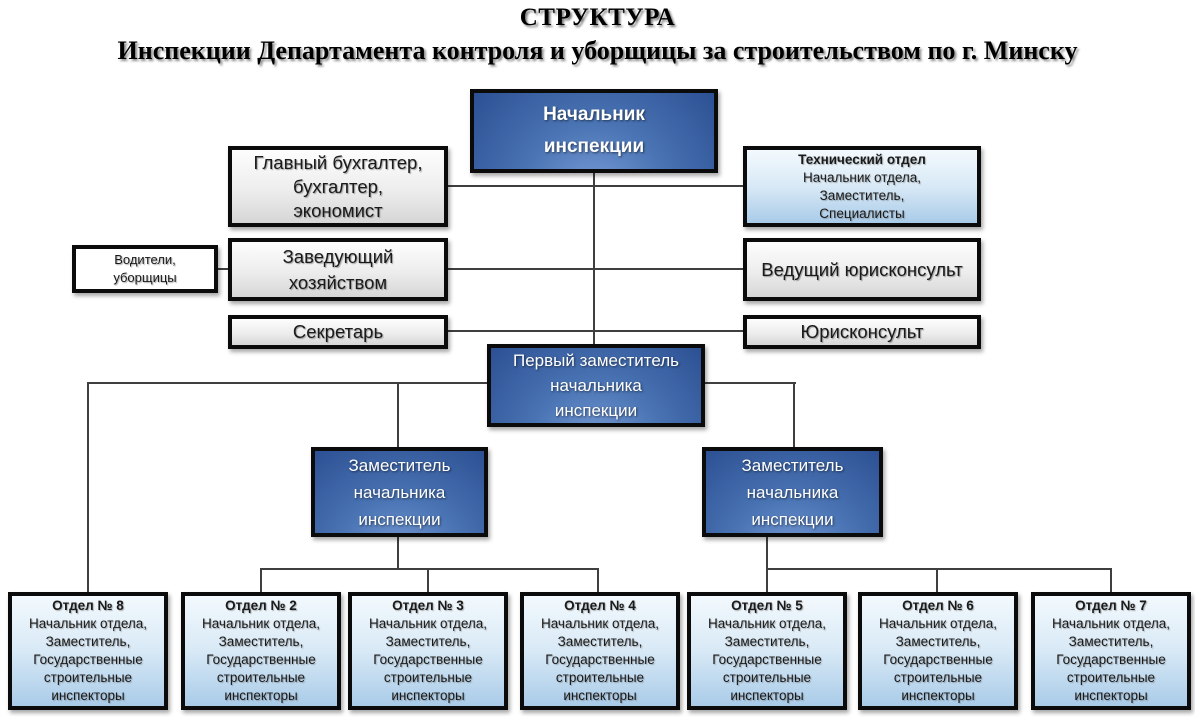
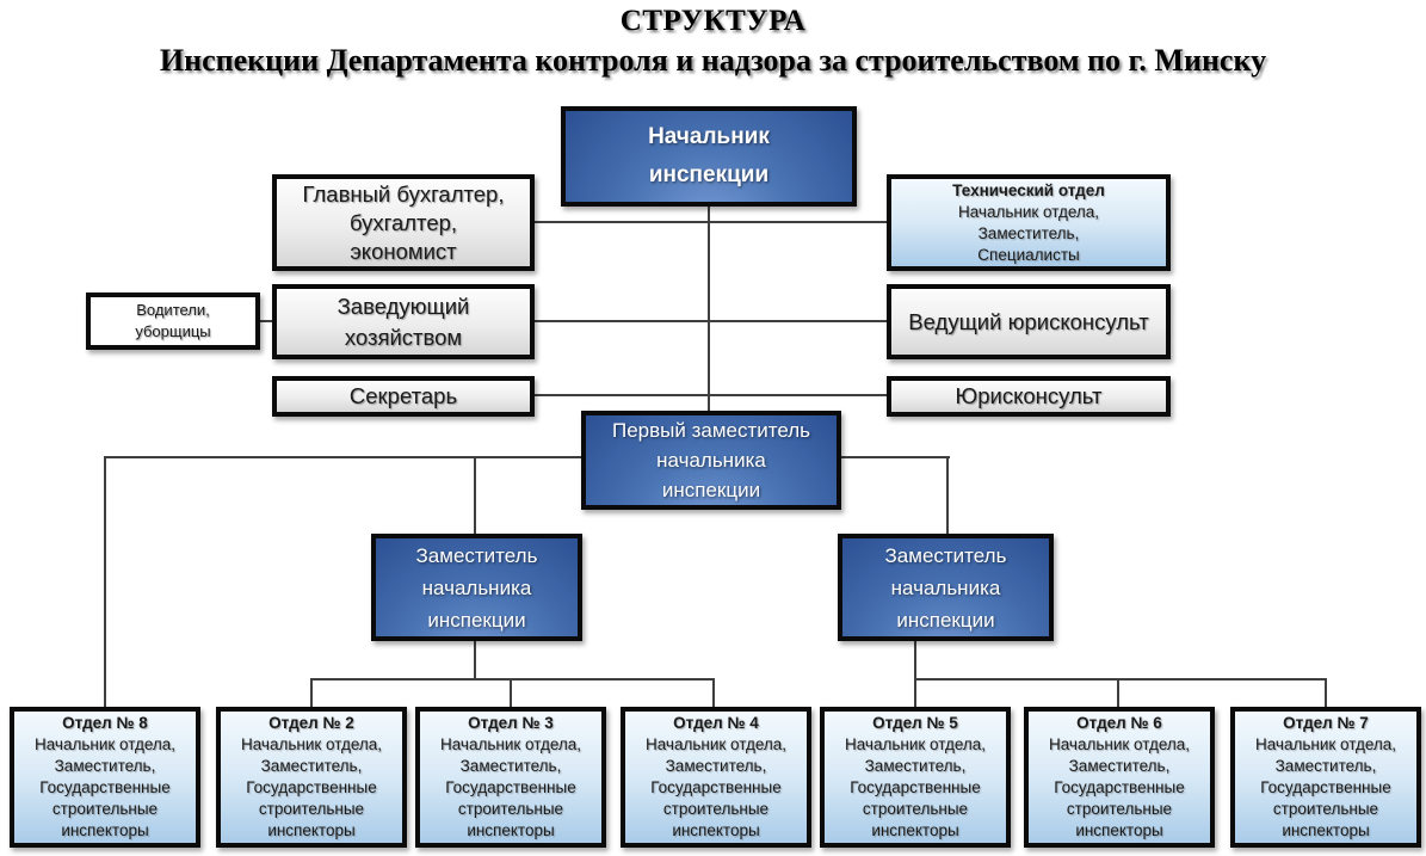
  СТРУКТУРА
- Инспекции Департамента контроля и уборщицы за строительством по г. Минску
+ Инспекции Департамента контроля и надзора за строительством по г. Минску
  Начальник
  инспекции
  Главный бухгалтер,
  бухгалтер,
  экономист
  Технический отдел
  Начальник отдела,
  Заместитель,
  Специалисты
  Водители,
  уборщицы
  Заведующий
  хозяйством
  Ведущий юрисконсульт
  Секретарь
  Юрисконсульт
  Первый заместитель
  начальника
  инспекции
  Заместитель
  начальника
  инспекции
  Заместитель
  начальника
  инспекции
  Отдел № 8
  Начальник отдела,
  Заместитель,
  Государственные
  строительные
  инспекторы
  Отдел № 2
  Начальник отдела,
  Заместитель,
  Государственные
  строительные
  инспекторы
  Отдел № 3
  Начальник отдела,
  Заместитель,
  Государственные
  строительные
  инспекторы
  Отдел № 4
  Начальник отдела,
  Заместитель,
  Государственные
  строительные
  инспекторы
  Отдел № 5
  Начальник отдела,
  Заместитель,
  Государственные
  строительные
  инспекторы
  Отдел № 6
  Начальник отдела,
  Заместитель,
  Государственные
  строительные
  инспекторы
  Отдел № 7
  Начальник отдела,
  Заместитель,
  Государственные
  строительные
  инспекторы
